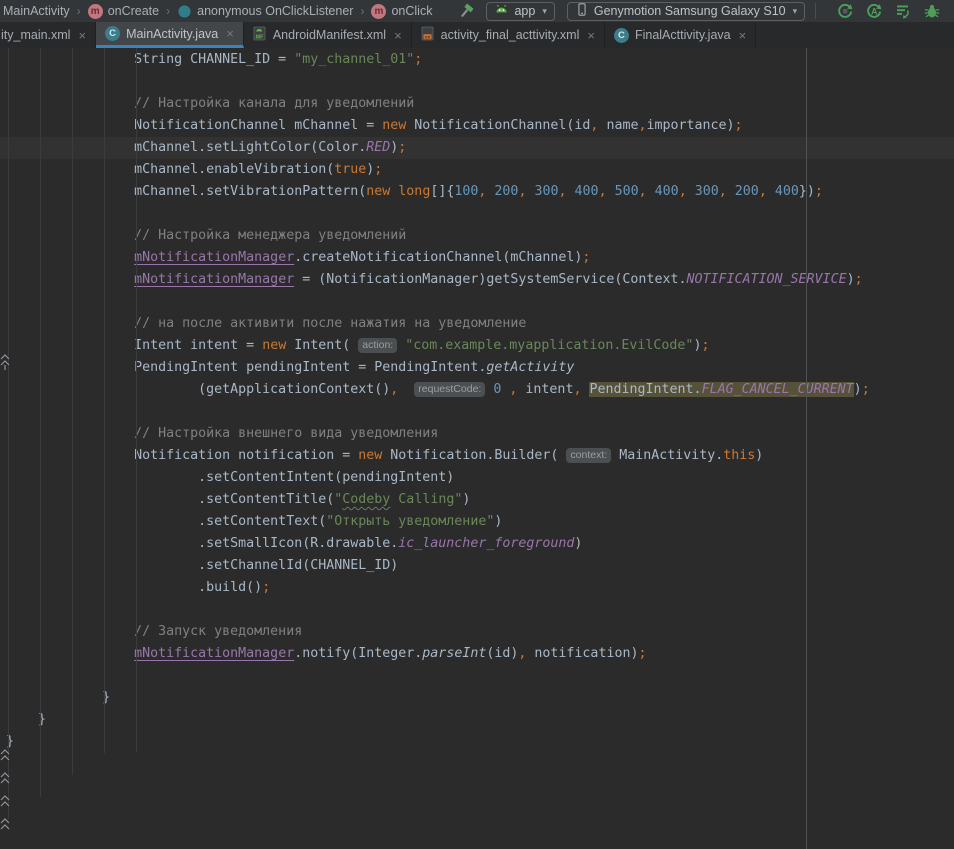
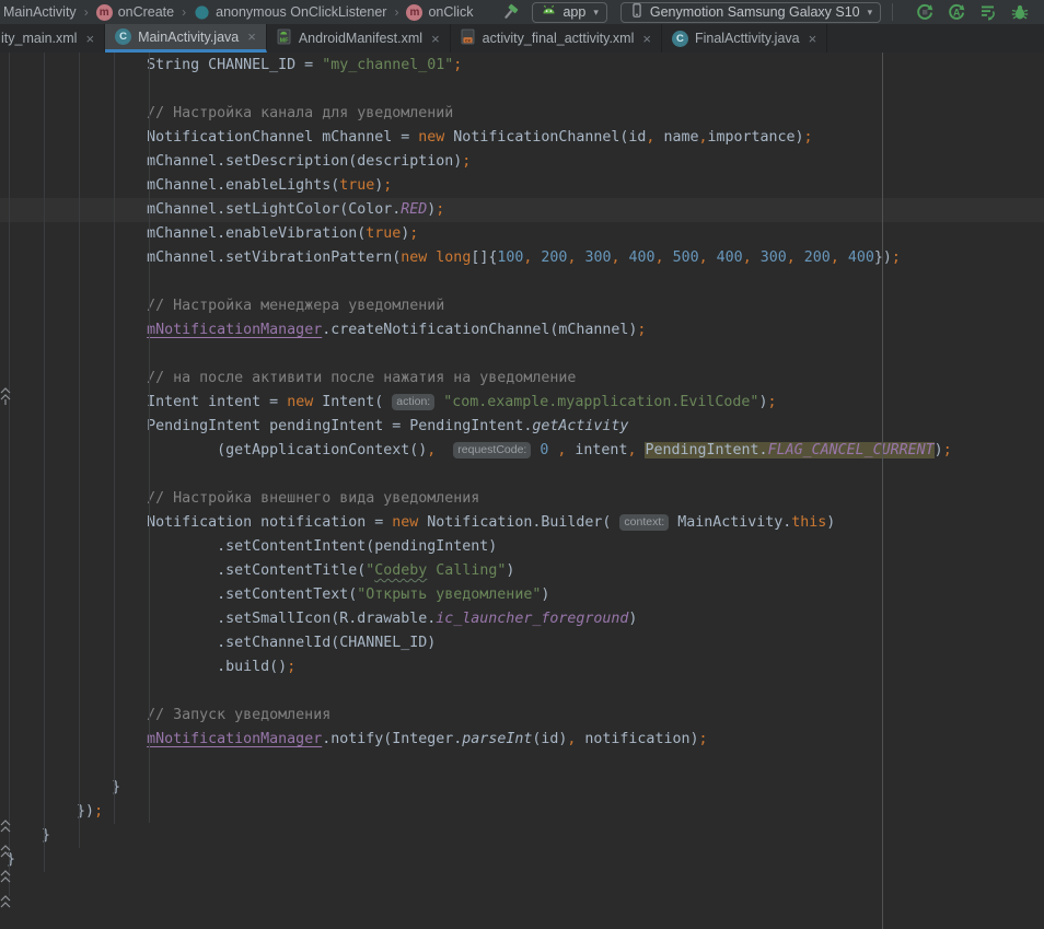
  MainActivity
  ›
  m
  onCreate
  ›
  anonymous OnClickListener
  ›
  m
  onClick
  app
  ▾
  Genymotion Samsung Galaxy S10
  ▾
  A
  ity_main.xml
  ×
  C
  MainActivity.java
  ×
  AndroidManifest.xml
  ×
  activity_final_acttivity.xml
  ×
  C
  FinalActtivity.java
  ×
  String CHANNEL_ID = "my_channel_01";
  // Настройка канала для уведомлений
  NotificationChannel mChannel = new NotificationChannel(id, name,importance);
+ mChannel.setDescription(description);
+ mChannel.enableLights(true);
  mChannel.setLightColor(Color.RED);
  mChannel.enableVibration(true);
  mChannel.setVibrationPattern(new long[]{100, 200, 300, 400, 500, 400, 300, 200, 400});
  // Настройка менеджера уведомлений
  mNotificationManager.createNotificationChannel(mChannel);
- mNotificationManager = (NotificationManager)getSystemService(Context.NOTIFICATION_SERVICE);
  // на после активити после нажатия на уведомление
  Intent intent = new Intent( action: "com.example.myapplication.EvilCode");
  PendingIntent pendingIntent = PendingIntent.getActivity
  (getApplicationContext(), requestCode: 0 , intent, PendingIntent.FLAG_CANCEL_CURRENT);
  // Настройка внешнего вида уведомления
  Notification notification = new Notification.Builder( context: MainActivity.this)
  .setContentIntent(pendingIntent)
  .setContentTitle("Codeby Calling")
  .setContentText("Открыть уведомление")
  .setSmallIcon(R.drawable.ic_launcher_foreground)
  .setChannelId(CHANNEL_ID)
  .build();
  // Запуск уведомления
  mNotificationManager.notify(Integer.parseInt(id), notification);
  }
+ });
  }
  }
